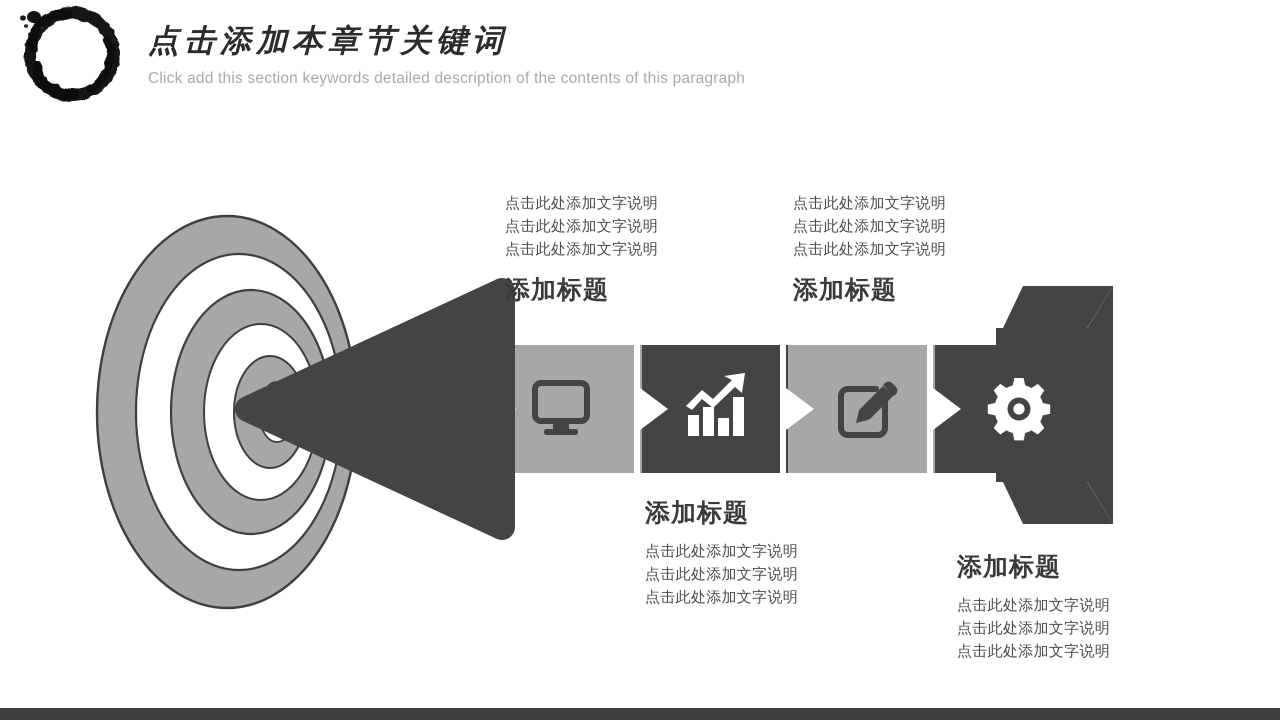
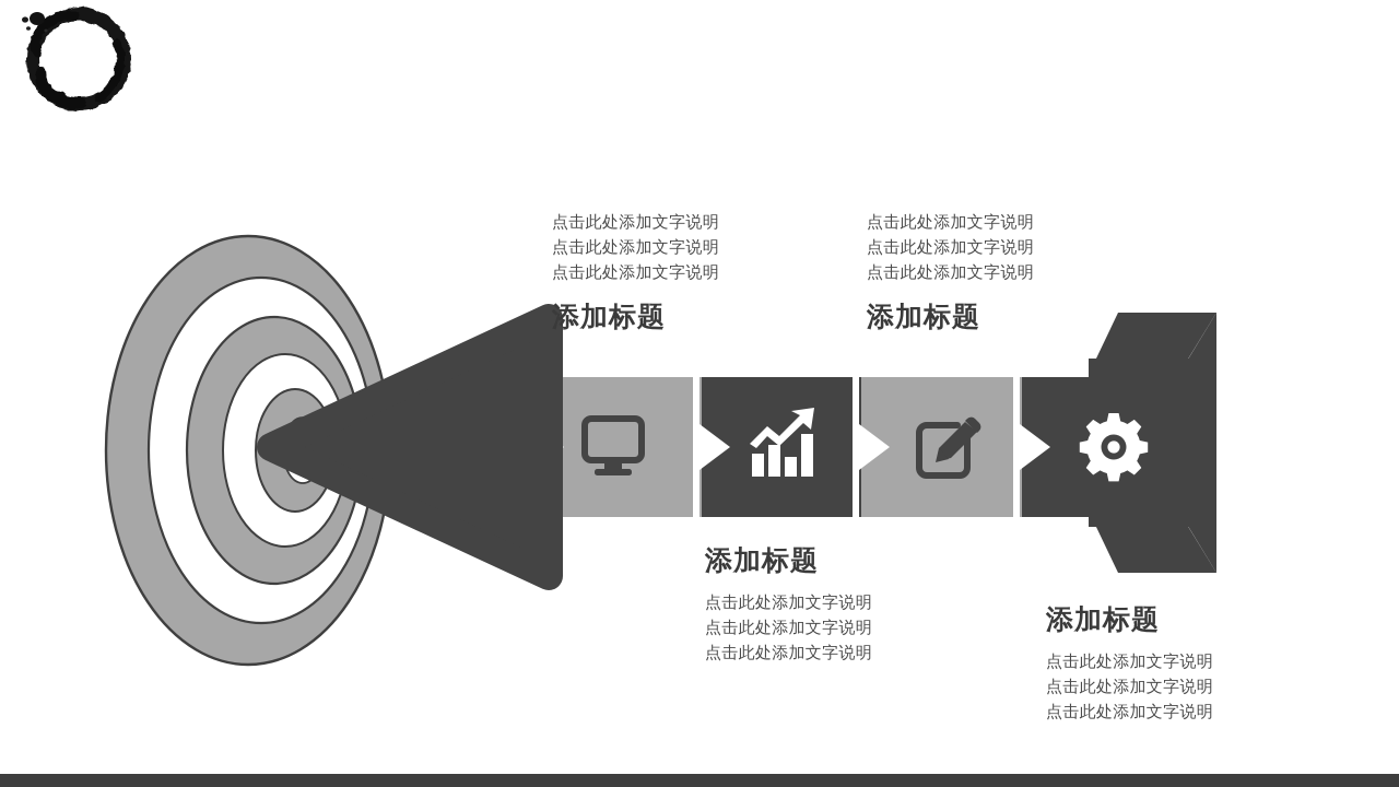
- 点击添加本章节关键词
- Click add this section keywords detailed description of the contents of this paragraph
  点击此处添加文字说明
  点击此处添加文字说明
  点击此处添加文字说明
  添加标题
  点击此处添加文字说明
  点击此处添加文字说明
  点击此处添加文字说明
  添加标题
  添加标题
  点击此处添加文字说明
  点击此处添加文字说明
  点击此处添加文字说明
  添加标题
  点击此处添加文字说明
  点击此处添加文字说明
  点击此处添加文字说明
